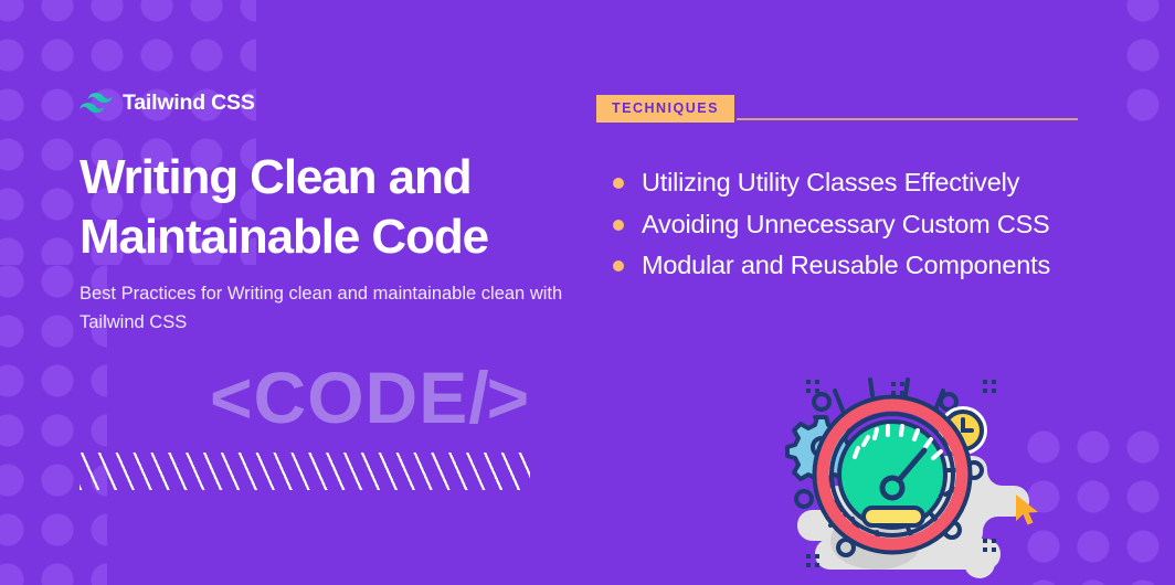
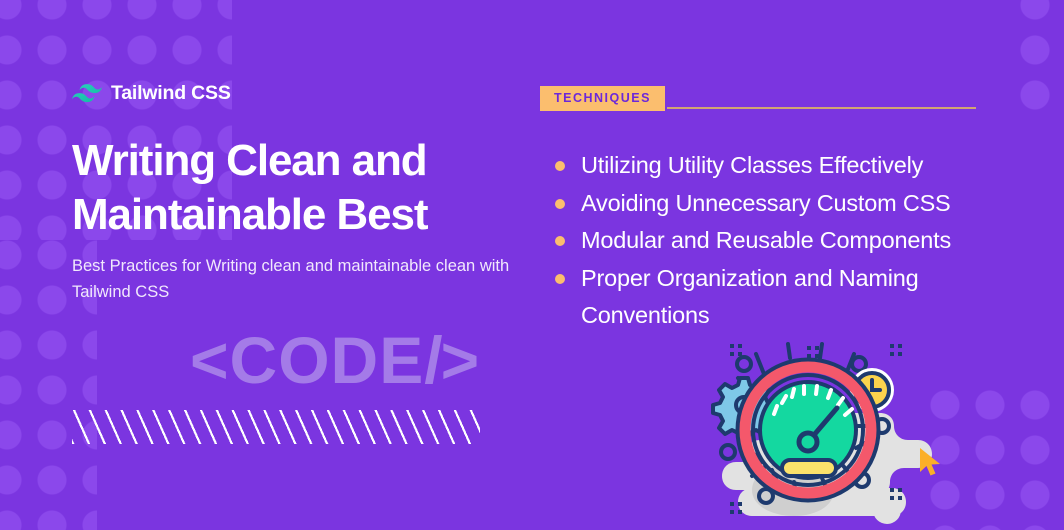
  Tailwind CSS
- Writing Clean and Maintainable Code
+ Writing Clean and Maintainable Best
  Best Practices for Writing clean and maintainable clean with Tailwind CSS
  <CODE/>
  TECHNIQUES
  Utilizing Utility Classes Effectively
  Avoiding Unnecessary Custom CSS
  Modular and Reusable Components
+ Proper Organization and Naming Conventions
